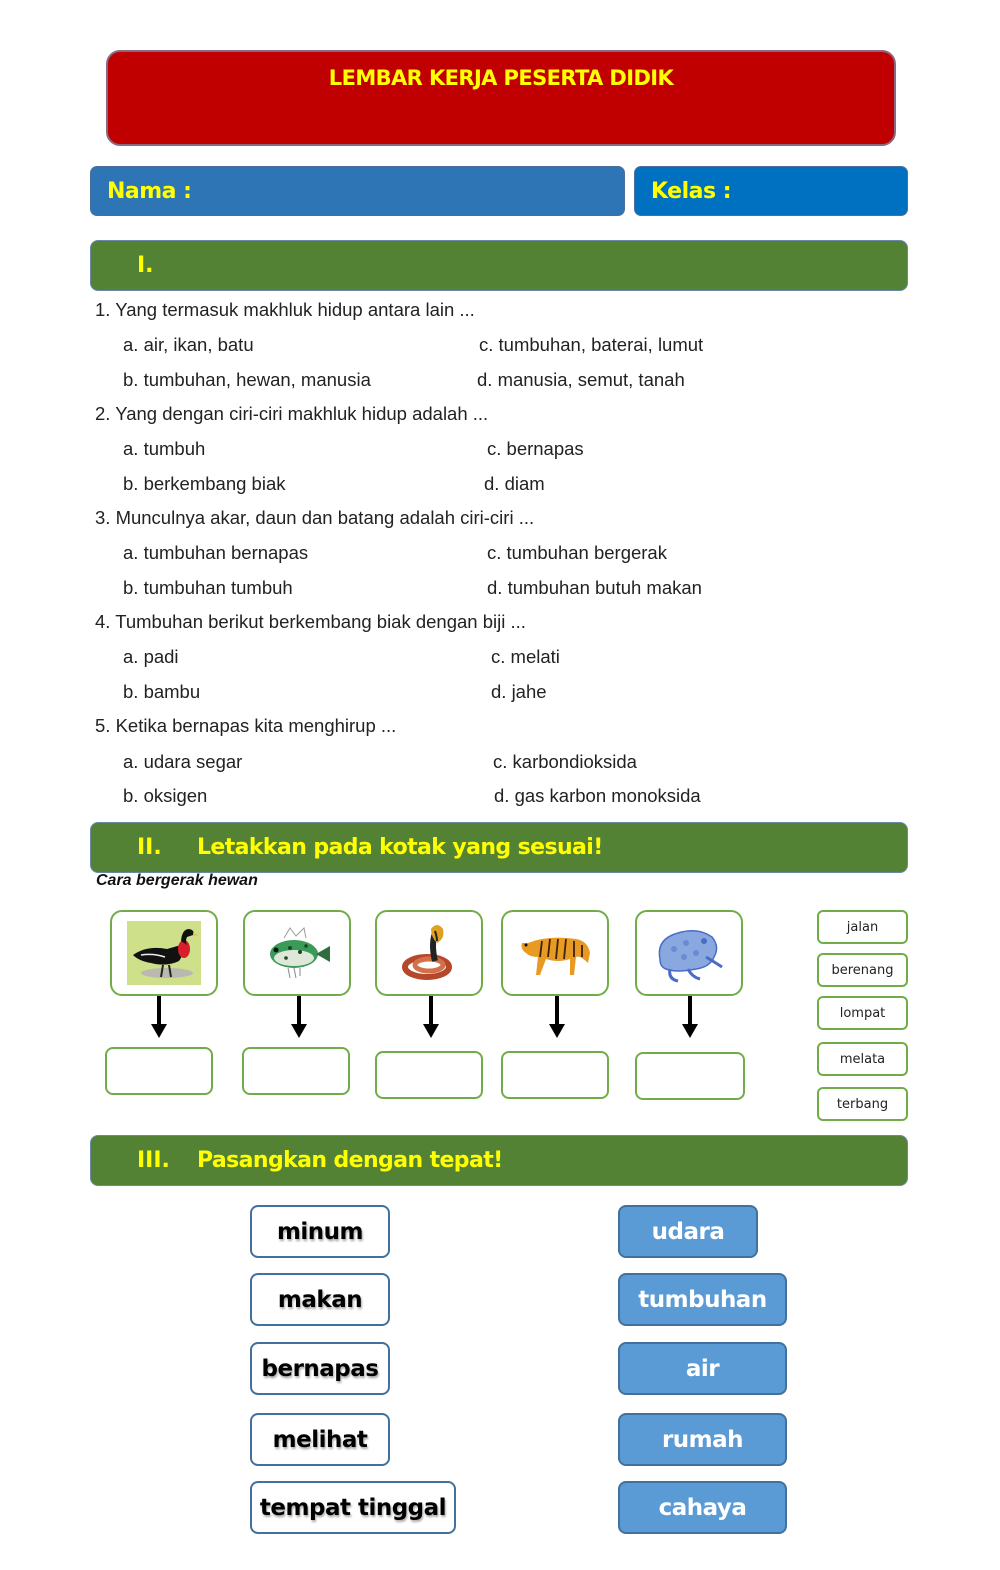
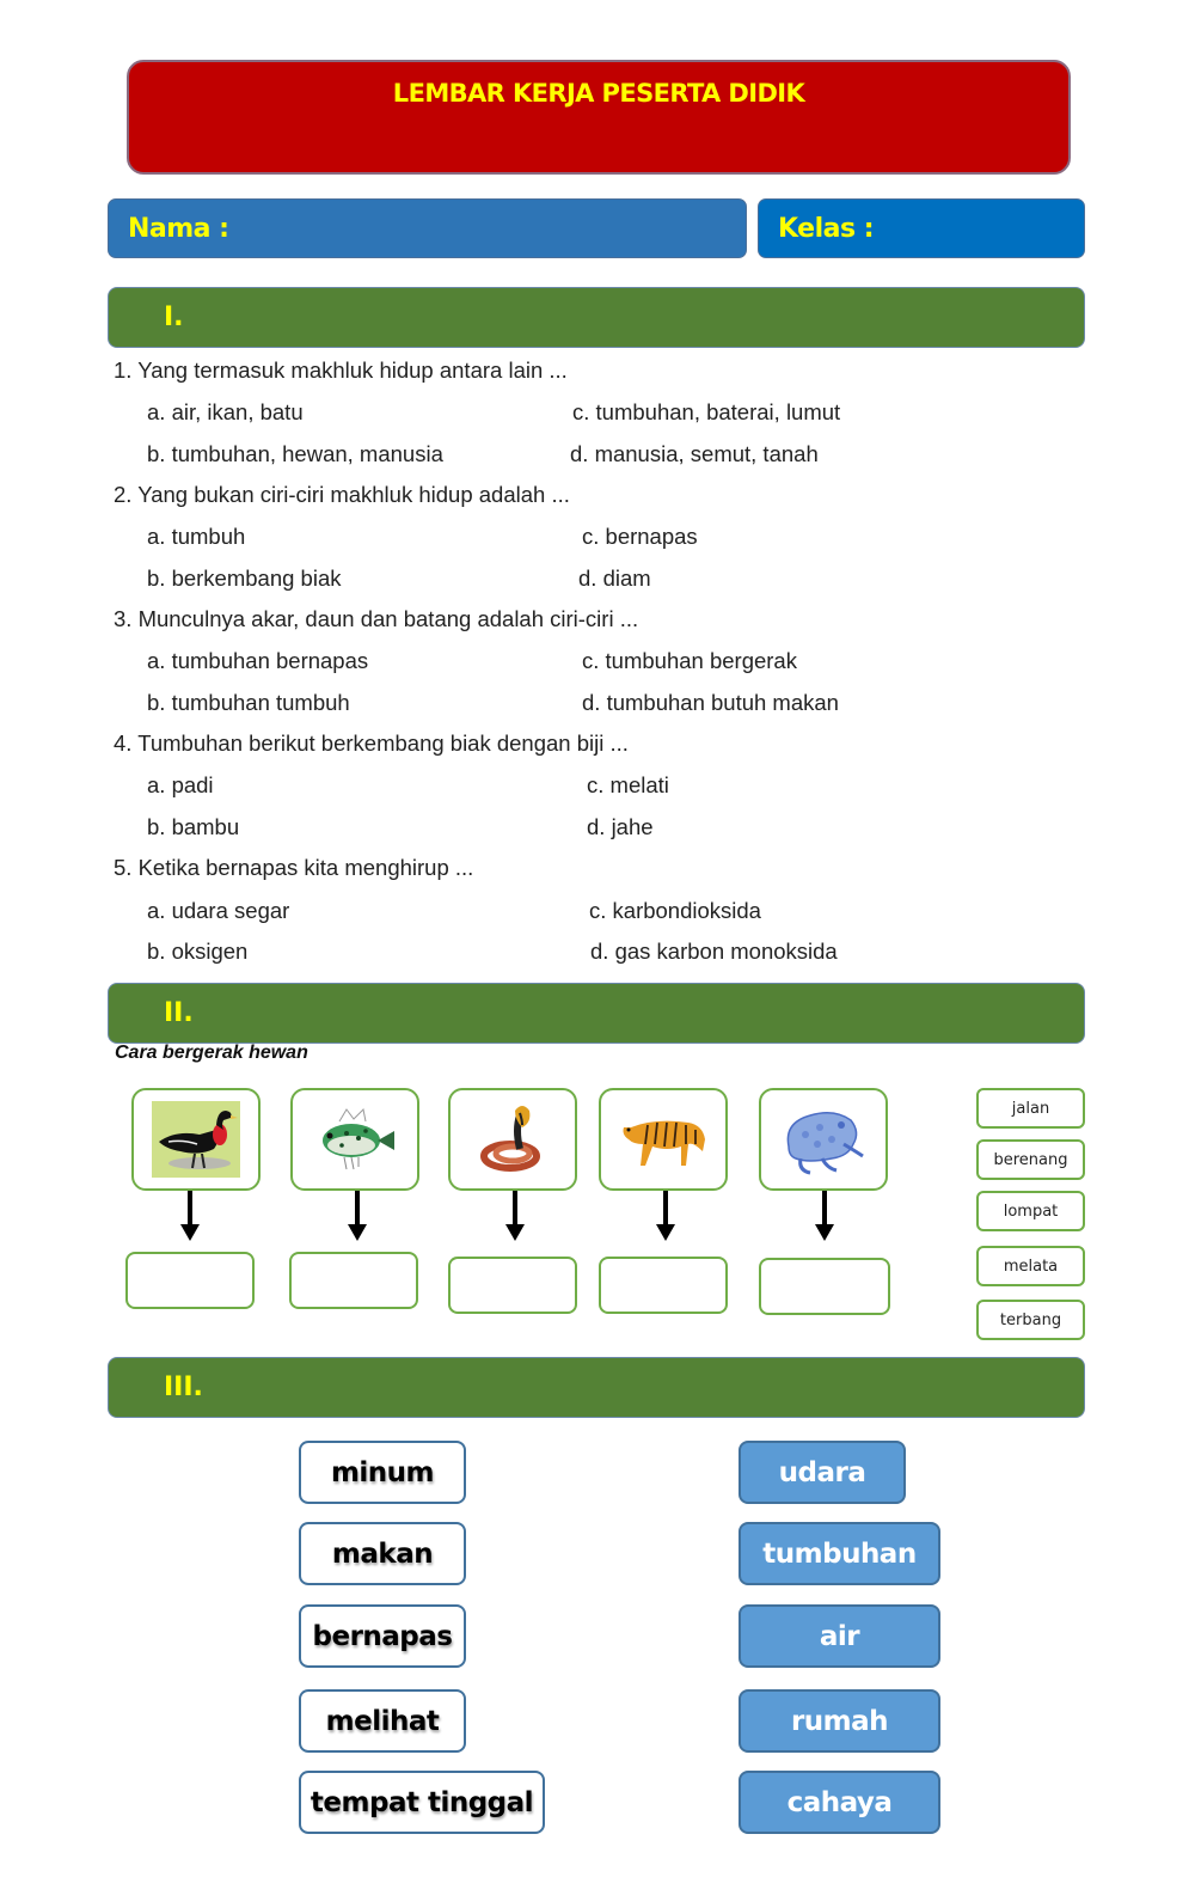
  LEMBAR KERJA PESERTA DIDIK
  Nama :
  Kelas :
  I.
  1. Yang termasuk makhluk hidup antara lain ...
  a. air, ikan, batu
  c. tumbuhan, baterai, lumut
  b. tumbuhan, hewan, manusia
  d. manusia, semut, tanah
- 2. Yang dengan ciri-ciri makhluk hidup adalah ...
+ 2. Yang bukan ciri-ciri makhluk hidup adalah ...
  a. tumbuh
  c. bernapas
  b. berkembang biak
  d. diam
  3. Munculnya akar, daun dan batang adalah ciri-ciri ...
  a. tumbuhan bernapas
  c. tumbuhan bergerak
  b. tumbuhan tumbuh
  d. tumbuhan butuh makan
  4. Tumbuhan berikut berkembang biak dengan biji ...
  a. padi
  c. melati
  b. bambu
  d. jahe
  5. Ketika bernapas kita menghirup ...
  a. udara segar
  c. karbondioksida
  b. oksigen
  d. gas karbon monoksida
  II.
- Letakkan pada kotak yang sesuai!
  Cara bergerak hewan
  jalan
  berenang
  lompat
  melata
  terbang
  III.
- Pasangkan dengan tepat!
  minum
  makan
  bernapas
  melihat
  tempat tinggal
  udara
  tumbuhan
  air
  rumah
  cahaya
